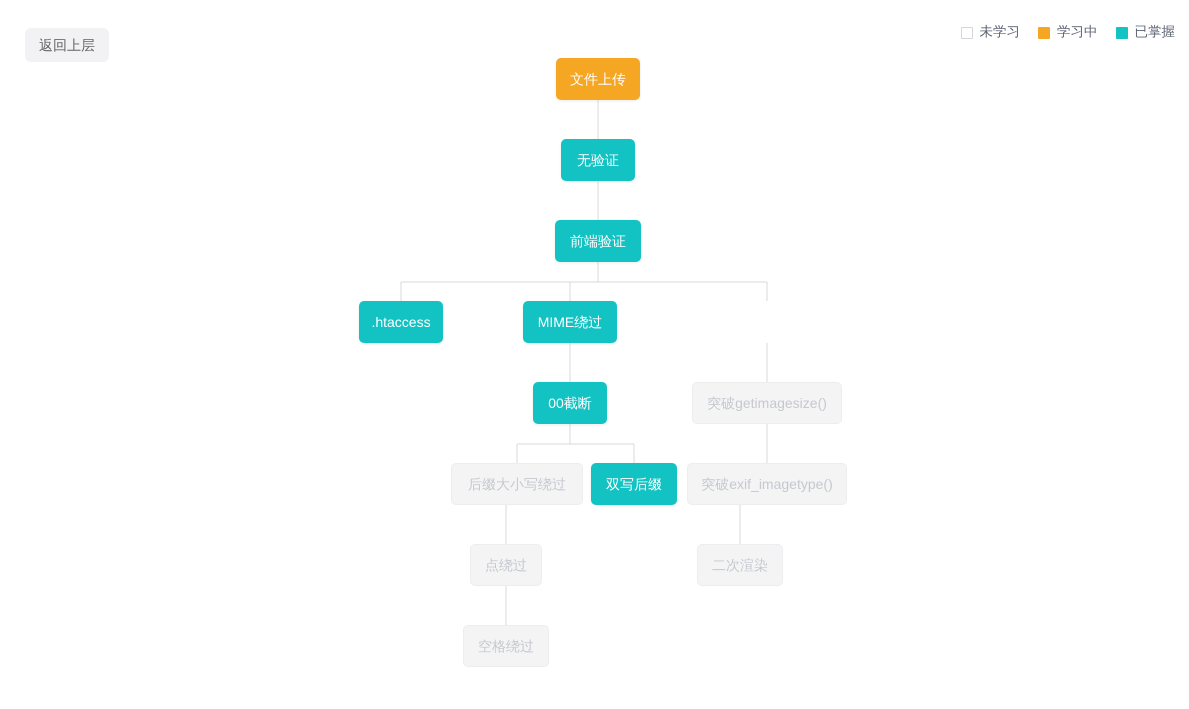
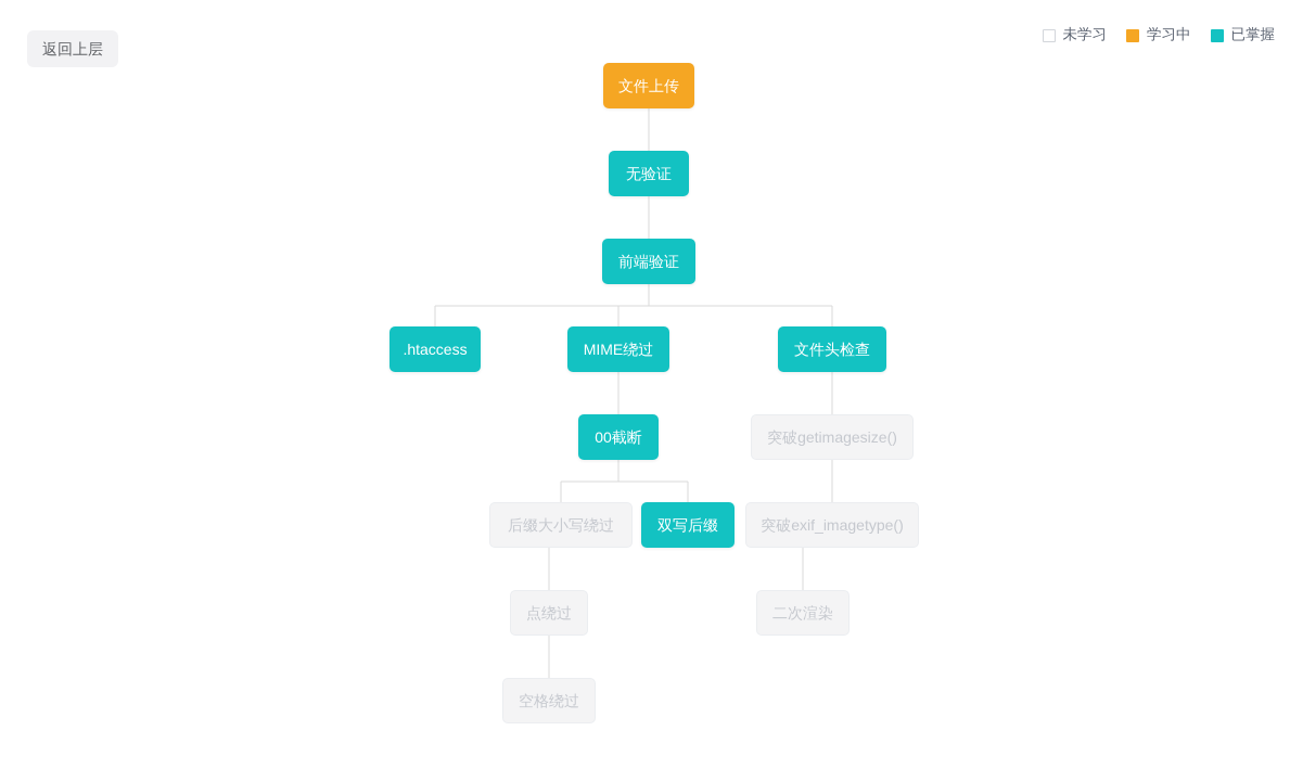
  返回上层
  未学习
  学习中
  已掌握
  文件上传
  无验证
  前端验证
  .htaccess
  MIME绕过
+ 文件头检查
  00截断
  突破getimagesize()
  后缀大小写绕过
  双写后缀
  突破exif_imagetype()
  点绕过
  二次渲染
  空格绕过
